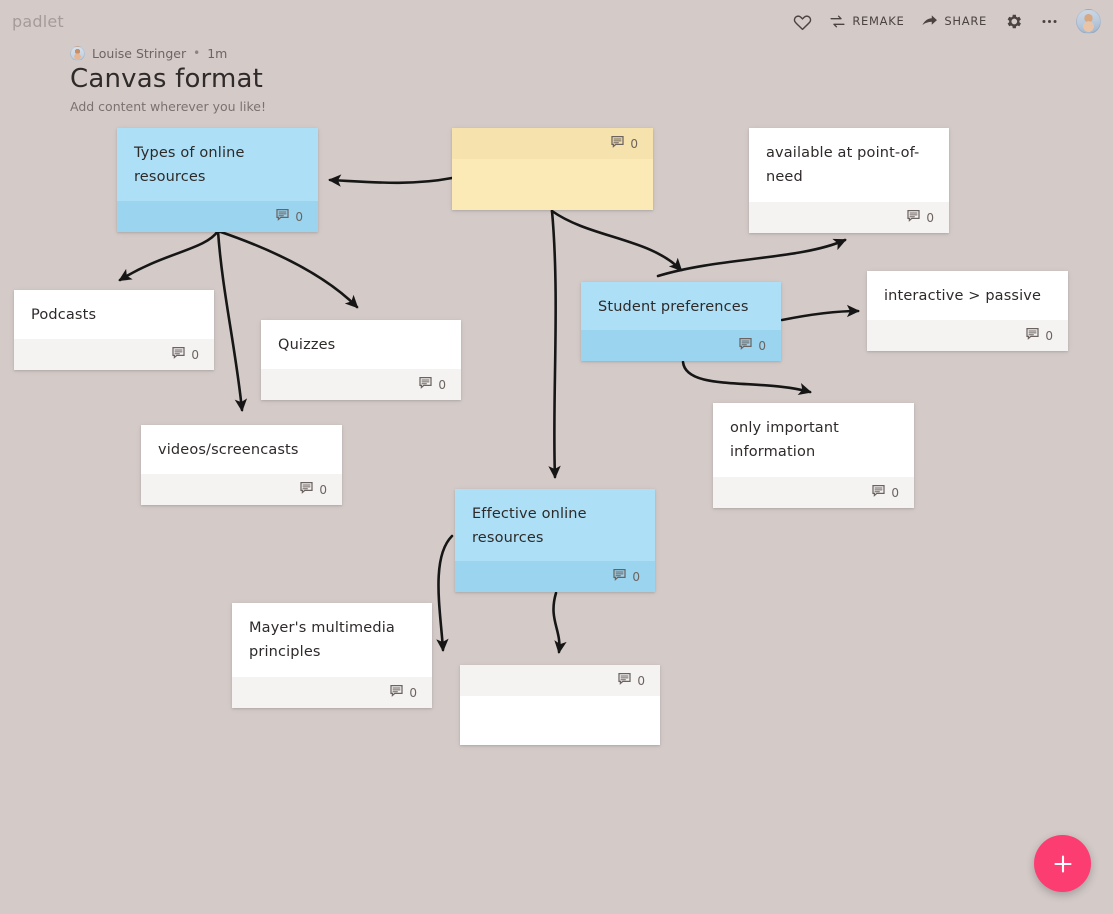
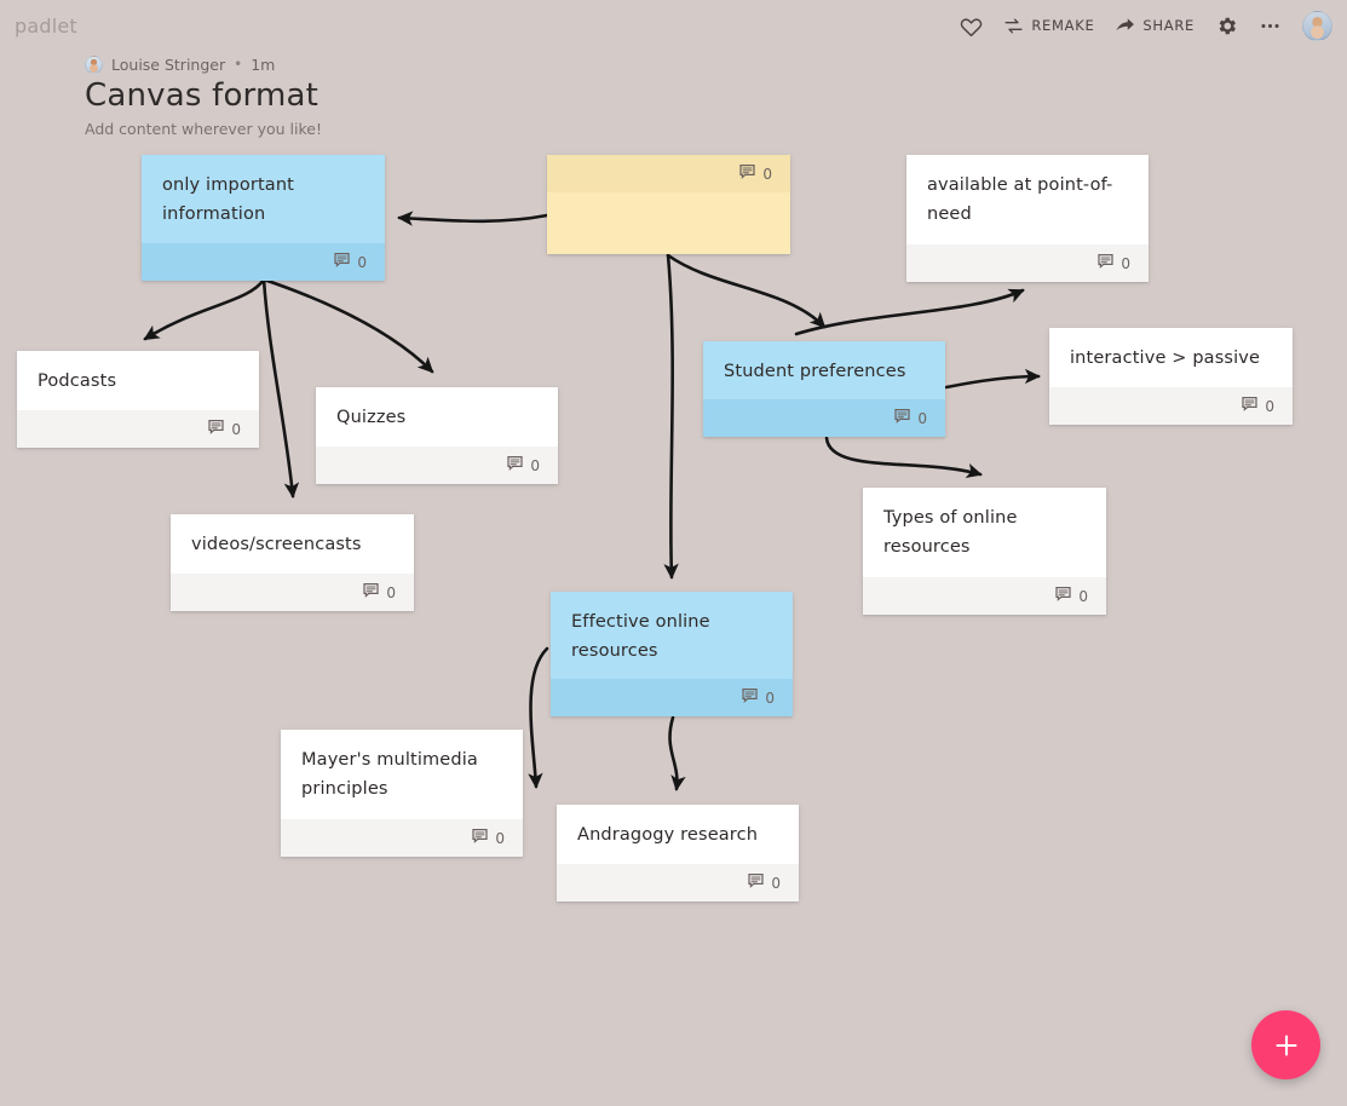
  padlet
  REMAKE
  SHARE
  Louise Stringer
  •
  1m
  Canvas format
  Add content wherever you like!
- Types of online resources
+ only important information
  0
  0
  available at point-of-need
  0
  Podcasts
  0
  Quizzes
  0
  Student preferences
  0
  interactive > passive
  0
  videos/screencasts
  0
- only important information
+ Types of online resources
  0
  Effective online resources
  0
  Mayer's multimedia principles
  0
+ Andragogy research
  0
